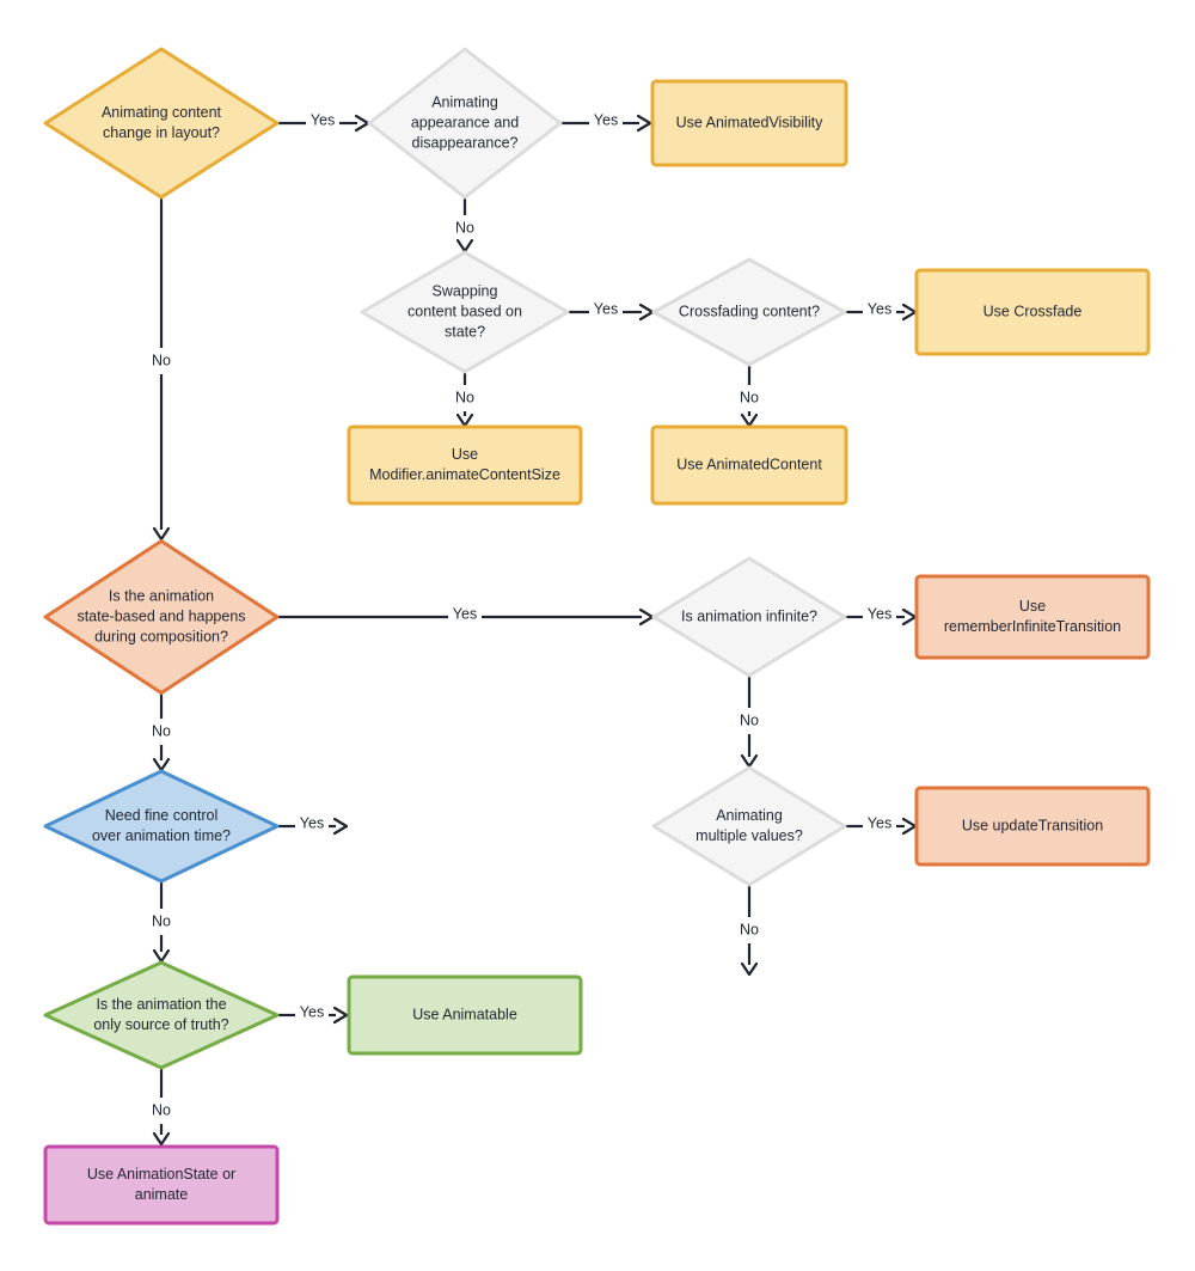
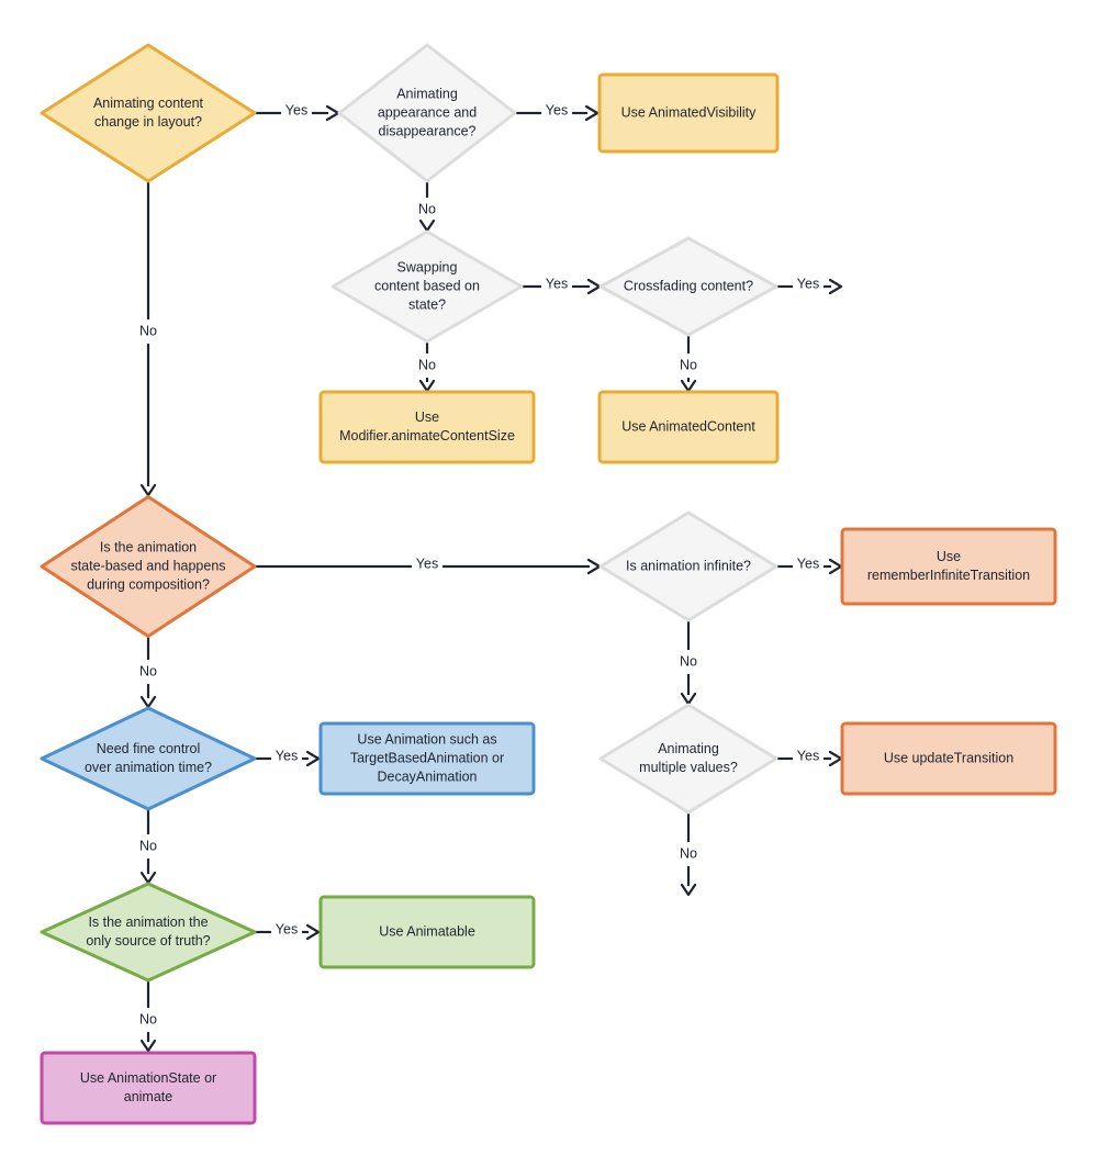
  Yes
  Yes
  No
  Yes
  Yes
  No
  No
  No
  Yes
  Yes
  No
  No
  Yes
  Yes
  No
  No
  Yes
  No
  Animating content
  change in layout?
  Animating
  appearance and
  disappearance?
  Use AnimatedVisibility
  Swapping
  content based on
  state?
  Crossfading content?
- Use Crossfade
  Use
  Modifier.animateContentSize
  Use AnimatedContent
  Is the animation
  state-based and happens
  during composition?
  Is animation infinite?
  Use
  rememberInfiniteTransition
  Need fine control
  over animation time?
+ Use Animation such as
+ TargetBasedAnimation or
+ DecayAnimation
  Animating
  multiple values?
  Use updateTransition
  Is the animation the
  only source of truth?
  Use Animatable
  Use AnimationState or
  animate
